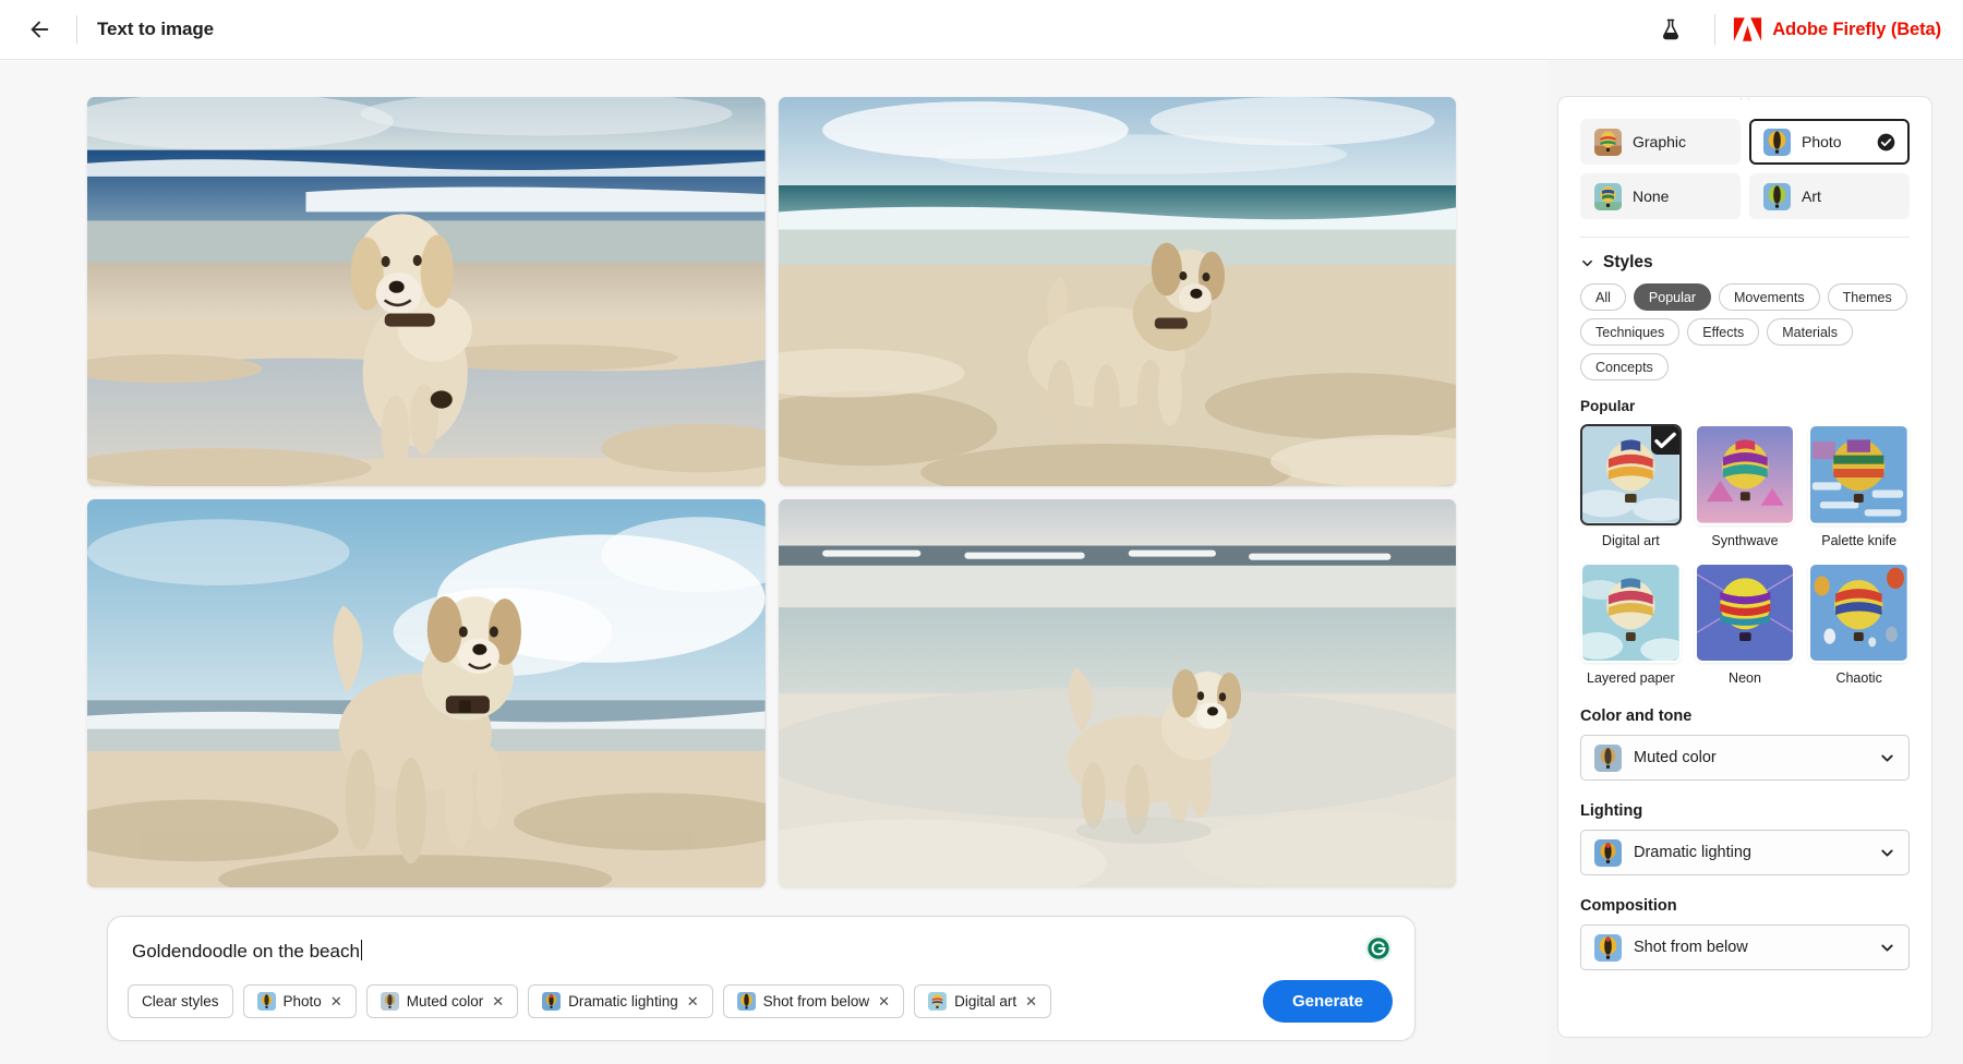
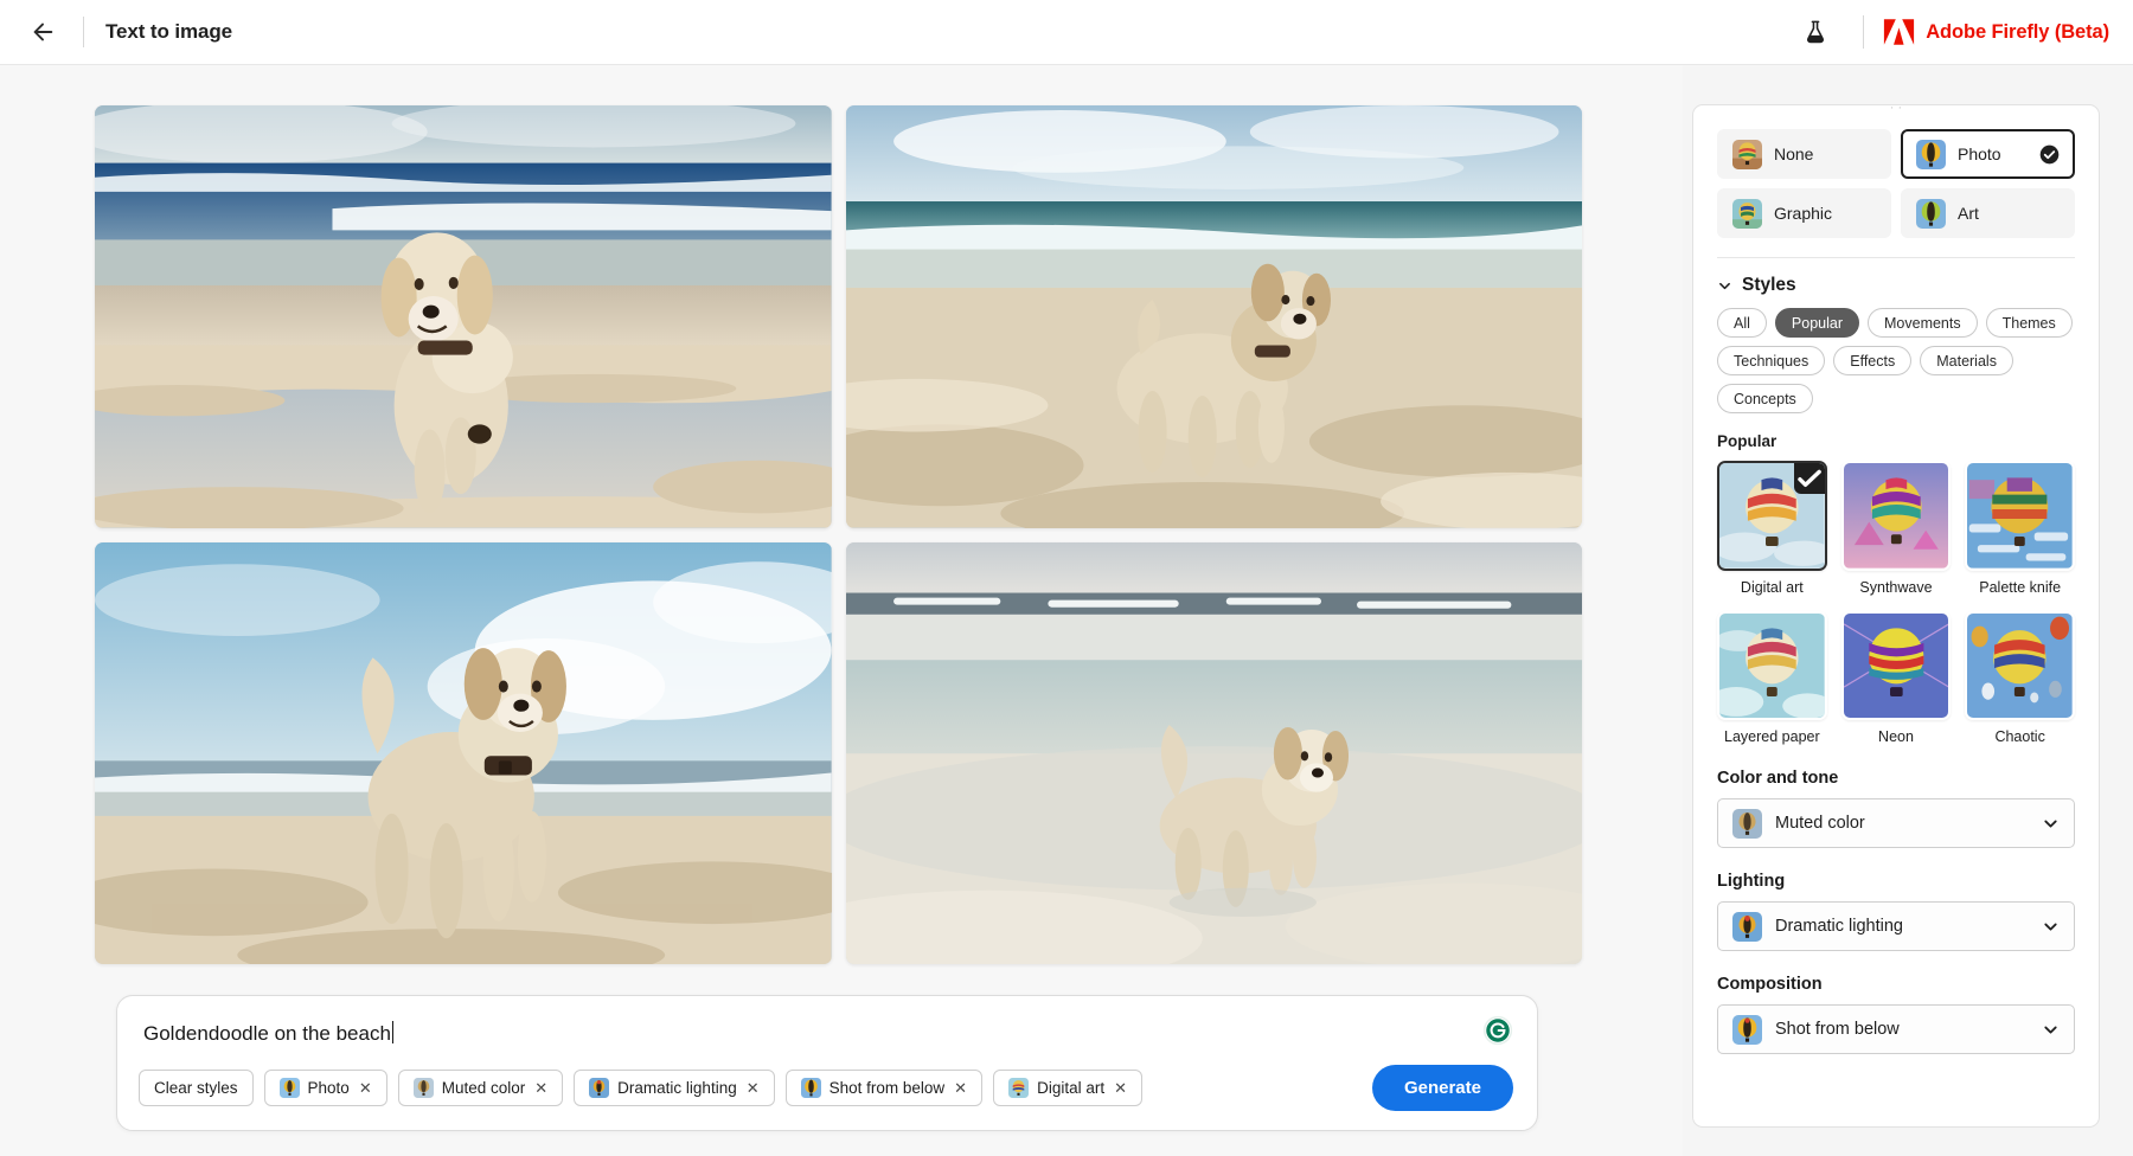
  Text to image
  Adobe Firefly (Beta)
  Goldendoodle on the beach
  Clear styles
  Photo
  ✕
  Muted color
  ✕
  Dramatic lighting
  ✕
  Shot from below
  ✕
  Digital art
  ✕
  Generate
  · ·
- Graphic
+ None
  Photo
- None
+ Graphic
  Art
  Styles
  All
  Popular
  Movements
  Themes
  Techniques
  Effects
  Materials
  Concepts
  Popular
  Digital art
  Synthwave
  Palette knife
  Layered paper
  Neon
  Chaotic
  Color and tone
  Muted color
  Lighting
  Dramatic lighting
  Composition
  Shot from below
